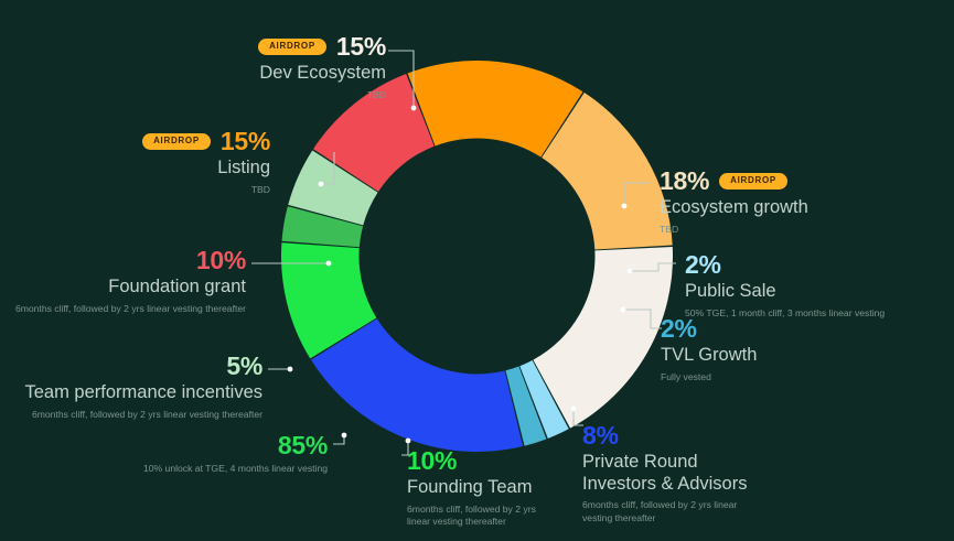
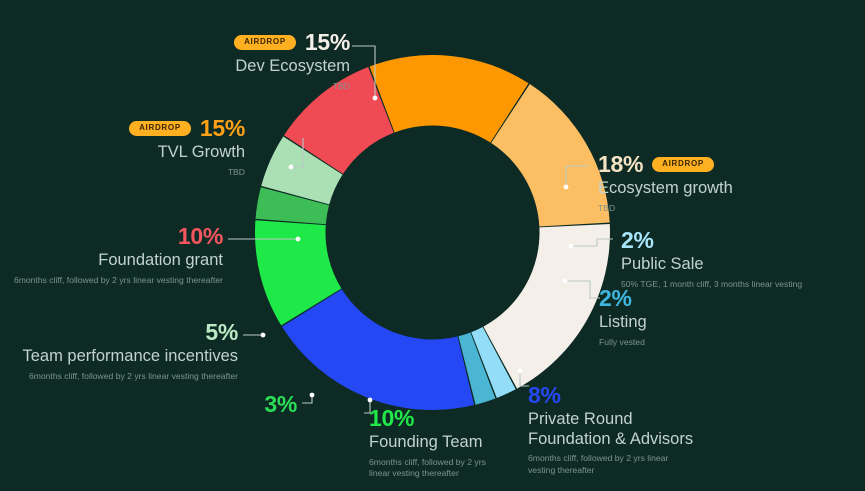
  AIRDROP
  15%
  Dev Ecosystem
  TBD
  AIRDROP
  15%
- Listing
+ TVL Growth
  TBD
  10%
  Foundation grant
  6months cliff, followed by 2 yrs linear vesting thereafter
  5%
  Team performance incentives
  6months cliff, followed by 2 yrs linear vesting thereafter
- 85%
+ 3%
- 10% unlock at TGE, 4 months linear vesting
  10%
  Founding Team
  6months cliff, followed by 2 yrs linear vesting thereafter
  8%
- Private Round Investors & Advisors
+ Private Round Foundation & Advisors
  6months cliff, followed by 2 yrs linear vesting thereafter
  2%
- TVL Growth
+ Listing
  Fully vested
  2%
  Public Sale
  50% TGE, 1 month cliff, 3 months linear vesting
  18%
  AIRDROP
  Ecosystem growth
  TBD
